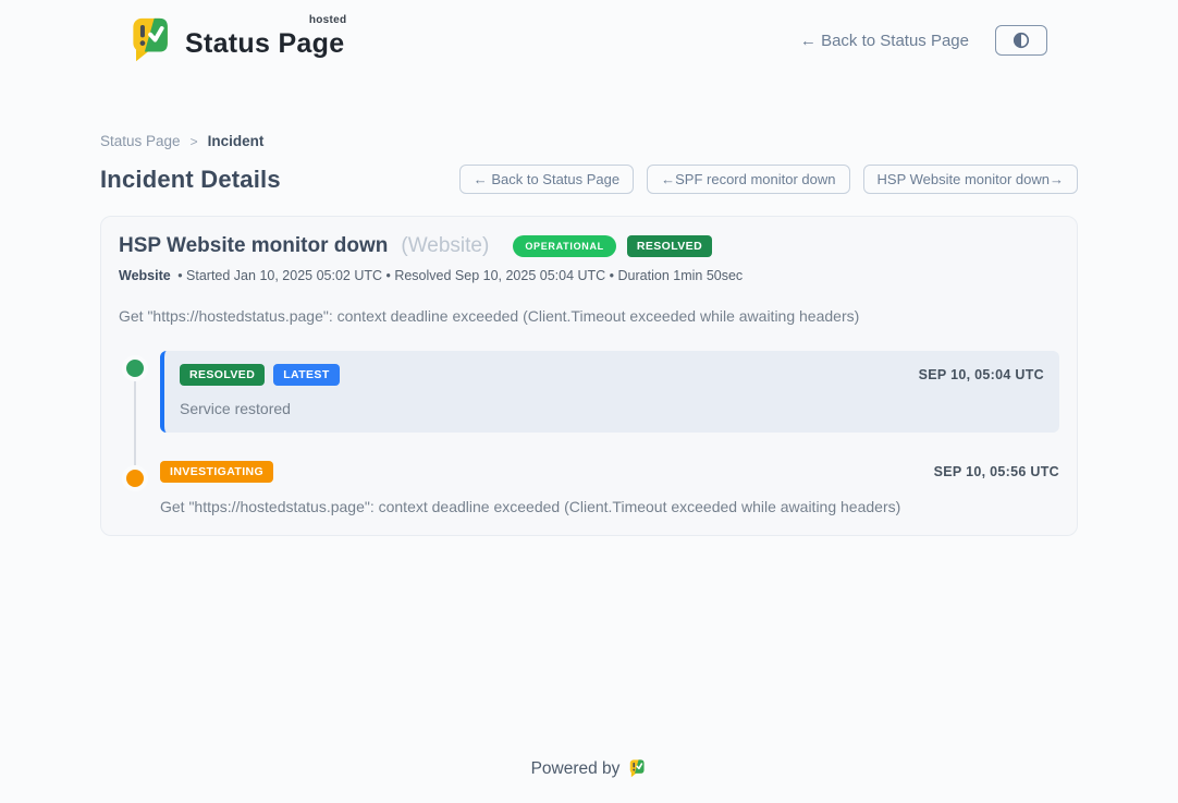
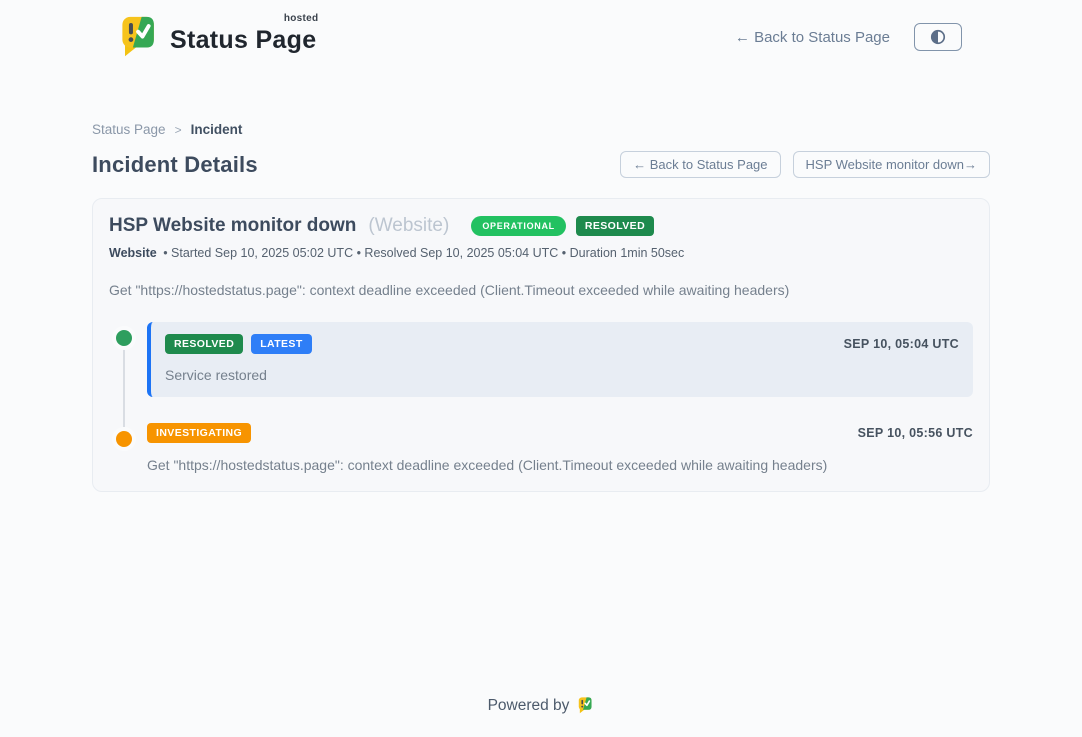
  Status Page
  hosted
  ← Back to Status Page
  Status Page
  >
  Incident
  Incident Details
  ← Back to Status Page
- ←SPF record monitor down
  HSP Website monitor down→
  HSP Website monitor down
  (Website)
  OPERATIONAL
  RESOLVED
- Website • Started Jan 10, 2025 05:02 UTC • Resolved Sep 10, 2025 05:04 UTC • Duration 1min 50sec
+ Website • Started Sep 10, 2025 05:02 UTC • Resolved Sep 10, 2025 05:04 UTC • Duration 1min 50sec
  Get "https://hostedstatus.page": context deadline exceeded (Client.Timeout exceeded while awaiting headers)
  RESOLVED
  LATEST
  SEP 10, 05:04 UTC
  Service restored
  INVESTIGATING
  SEP 10, 05:56 UTC
  Get "https://hostedstatus.page": context deadline exceeded (Client.Timeout exceeded while awaiting headers)
  Powered by
